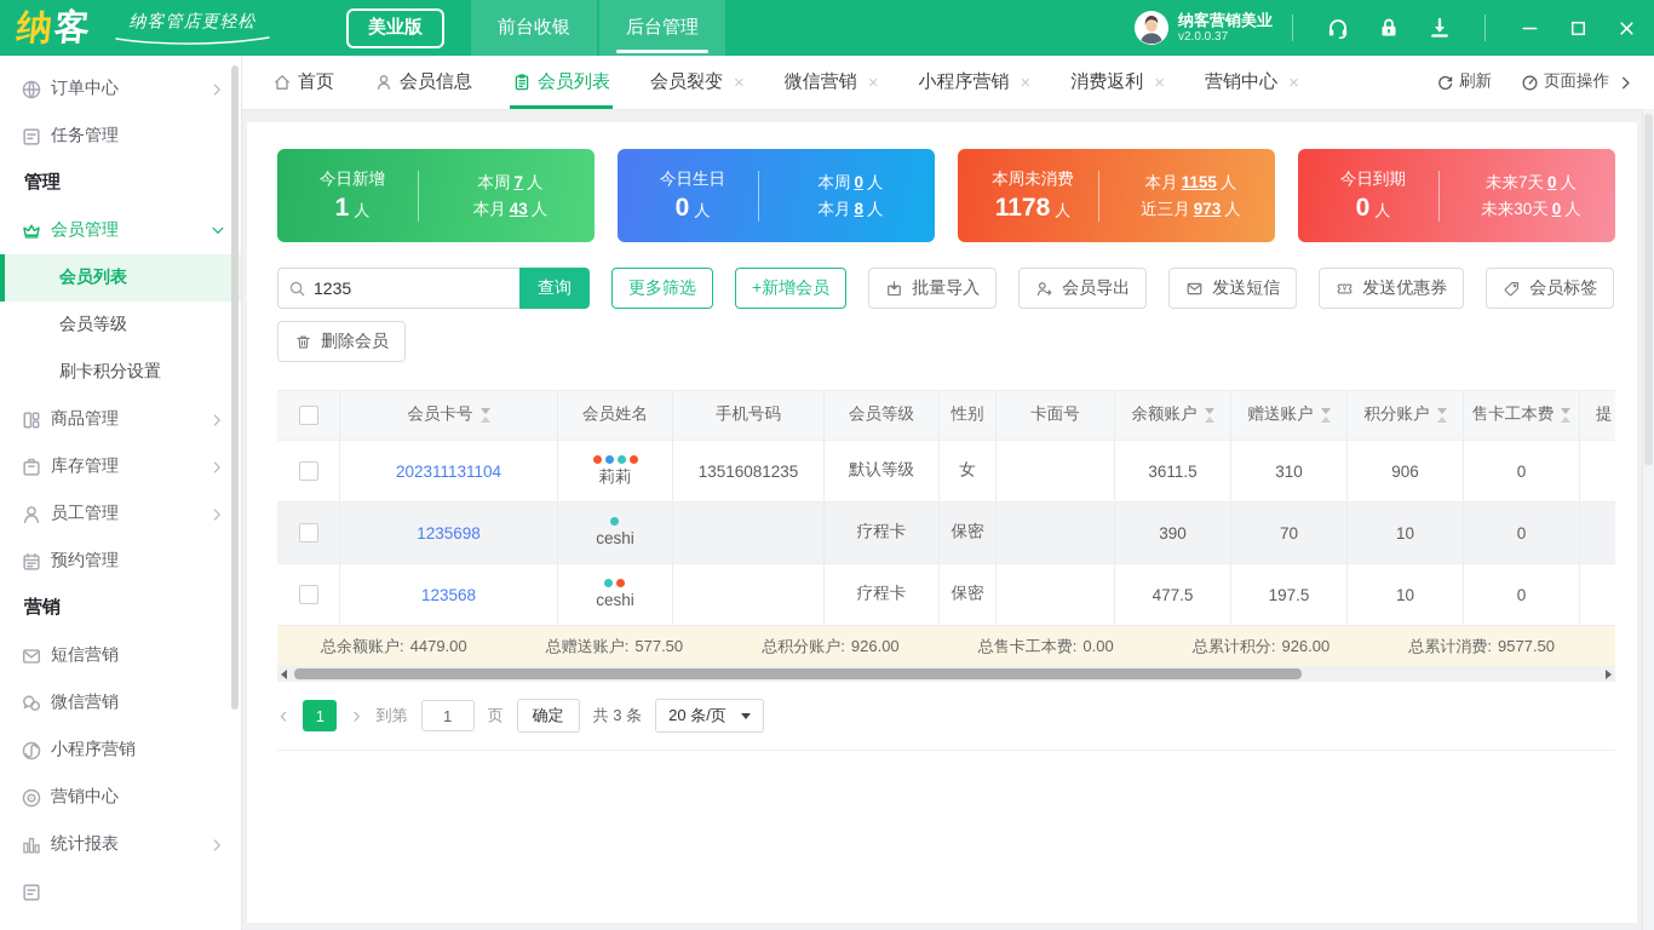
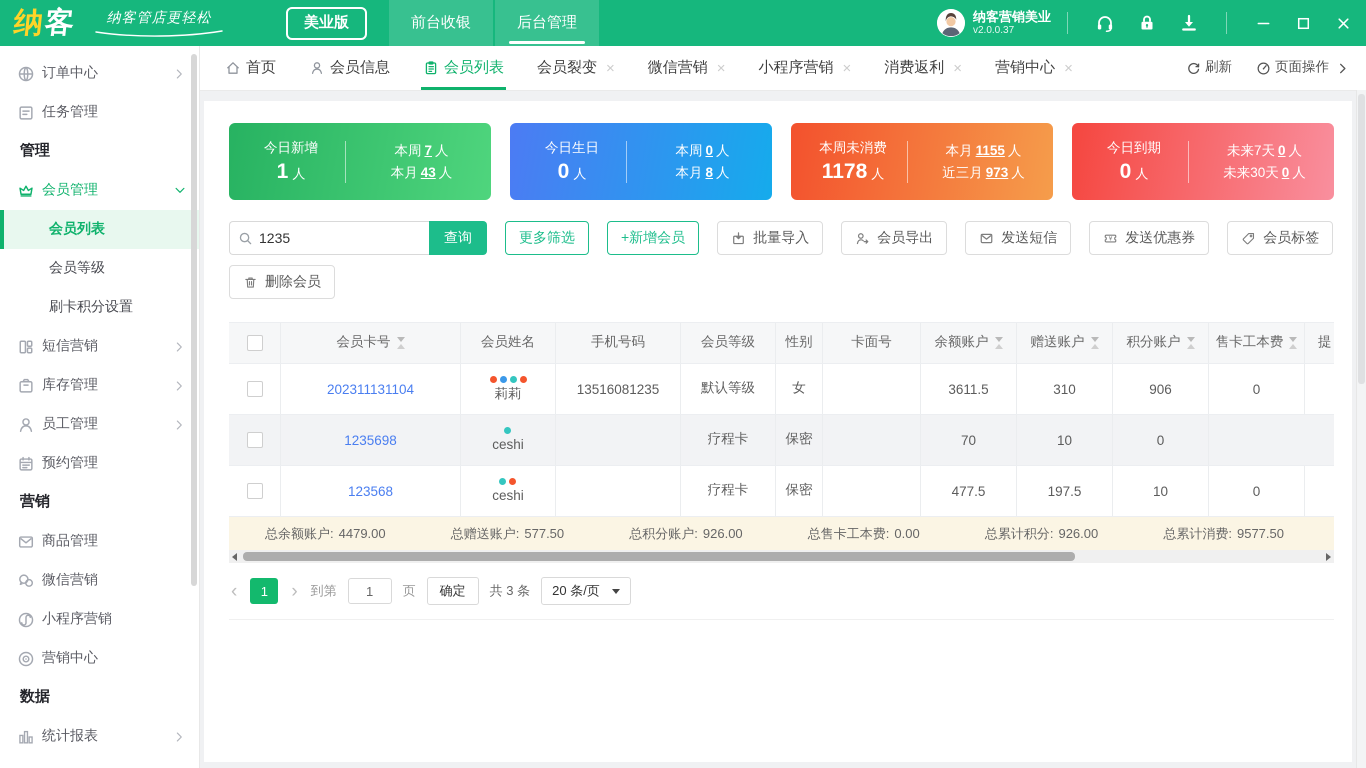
  纳客管店更轻松
  美业版
  前台收银
  后台管理
  纳客营销美业
  v2.0.0.37
  订单中心
  任务管理
  管理
  会员管理
  会员列表
  会员等级
  刷卡积分设置
- 商品管理
+ 短信营销
  库存管理
  员工管理
  预约管理
  营销
- 短信营销
+ 商品管理
  微信营销
  小程序营销
  营销中心
+ 数据
  统计报表
  首页
  会员信息
  会员列表
  会员裂变
  ×
  微信营销
  ×
  小程序营销
  ×
  消费返利
  ×
  营销中心
  ×
  刷新
  页面操作
  今日新增
  1 人
  本周 7 人
  本月 43 人
  今日生日
  0 人
  本周 0 人
  本月 8 人
  本周未消费
  1178 人
  本月 1155 人
  近三月 973 人
  今日到期
  0 人
  未来7天 0 人
  未来30天 0 人
  1235
  查询
  更多筛选
  +新增会员
  批量导入
  会员导出
  发送短信
  发送优惠券
  会员标签
  删除会员
  会员卡号
  会员姓名
  手机号码
  会员等级
  性别
  卡面号
  余额账户
  赠送账户
  积分账户
  售卡工本费
  提
  202311131104
  莉莉
  13516081235
  默认等级
  女
  3611.5
  310
  906
  0
  1235698
  ceshi
  疗程卡
  保密
- 390
  70
  10
  0
  123568
  ceshi
  疗程卡
  保密
  477.5
  197.5
  10
  0
  总余额账户: 4479.00
  总赠送账户: 577.50
  总积分账户: 926.00
  总售卡工本费: 0.00
  总累计积分: 926.00
  总累计消费: 9577.50
  ‹
  1
  ›
  到第
  1
  页
  确定
  共 3 条
  20 条/页
